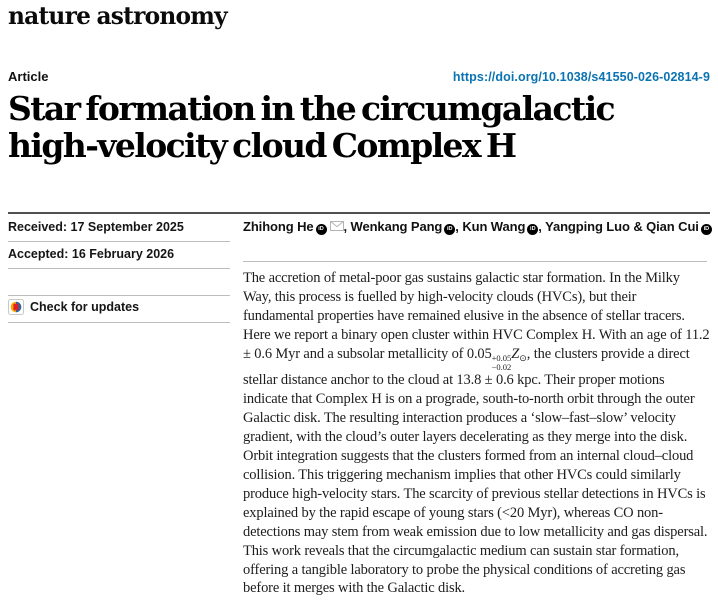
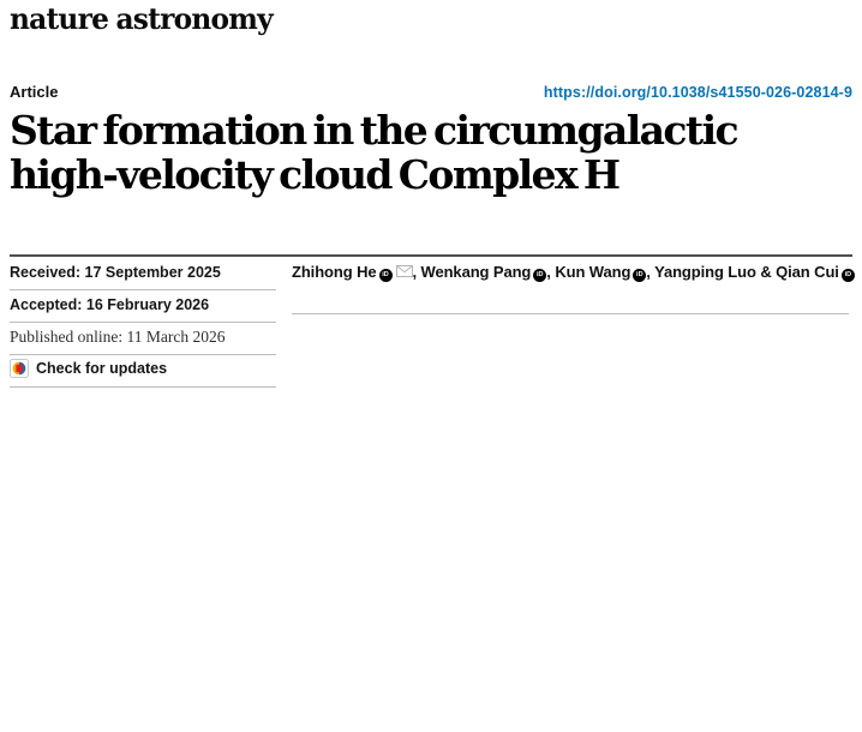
  nature astronomy
  Article
  https://doi.org/10.1038/s41550-026-02814-9
  Star formation in the circumgalactic
  high-velocity cloud Complex H
  Received: 17 September 2025
  Accepted: 16 February 2026
+ Published online: 11 March 2026
  Check for updates
  Zhihong He , Wenkang Pang , Kun Wang , Yangping Luo & Qian Cui
- The accretion of metal-poor gas sustains galactic star formation. In the Milky Way, this process is fuelled by high-velocity clouds (HVCs), but their fundamental properties have remained elusive in the absence of stellar tracers. Here we report a binary open cluster within HVC Complex H. With an age of 11.2 ± 0.6 Myr and a subsolar metallicity of 0.05
- +0.05
- −0.02
- Z⊙, the clusters provide a direct stellar distance anchor to the cloud at 13.8 ± 0.6 kpc. Their proper motions indicate that Complex H is on a prograde, south-to-north orbit through the outer Galactic disk. The resulting interaction produces a ‘slow–fast–slow’ velocity gradient, with the cloud’s outer layers decelerating as they merge into the disk. Orbit integration suggests that the clusters formed from an internal cloud–cloud collision. This triggering mechanism implies that other HVCs could similarly produce high-velocity stars. The scarcity of previous stellar detections in HVCs is explained by the rapid escape of young stars (<20 Myr), whereas CO non-detections may stem from weak emission due to low metallicity and gas dispersal. This work reveals that the circumgalactic medium can sustain star formation, offering a tangible laboratory to probe the physical conditions of accreting gas before it merges with the Galactic disk.
